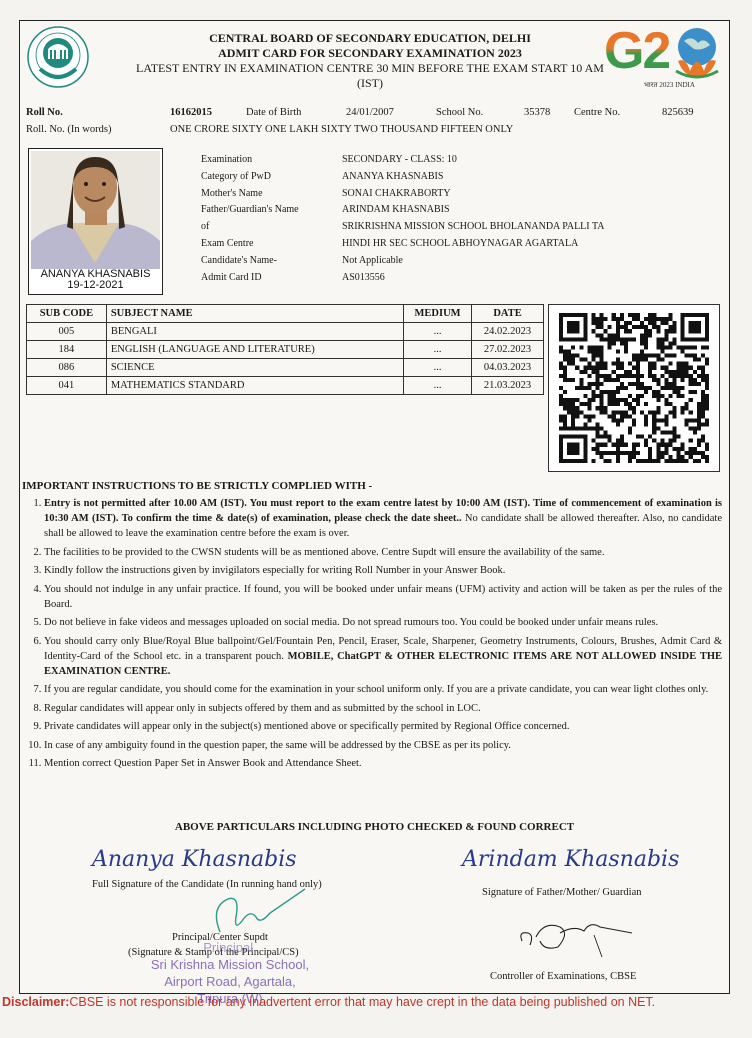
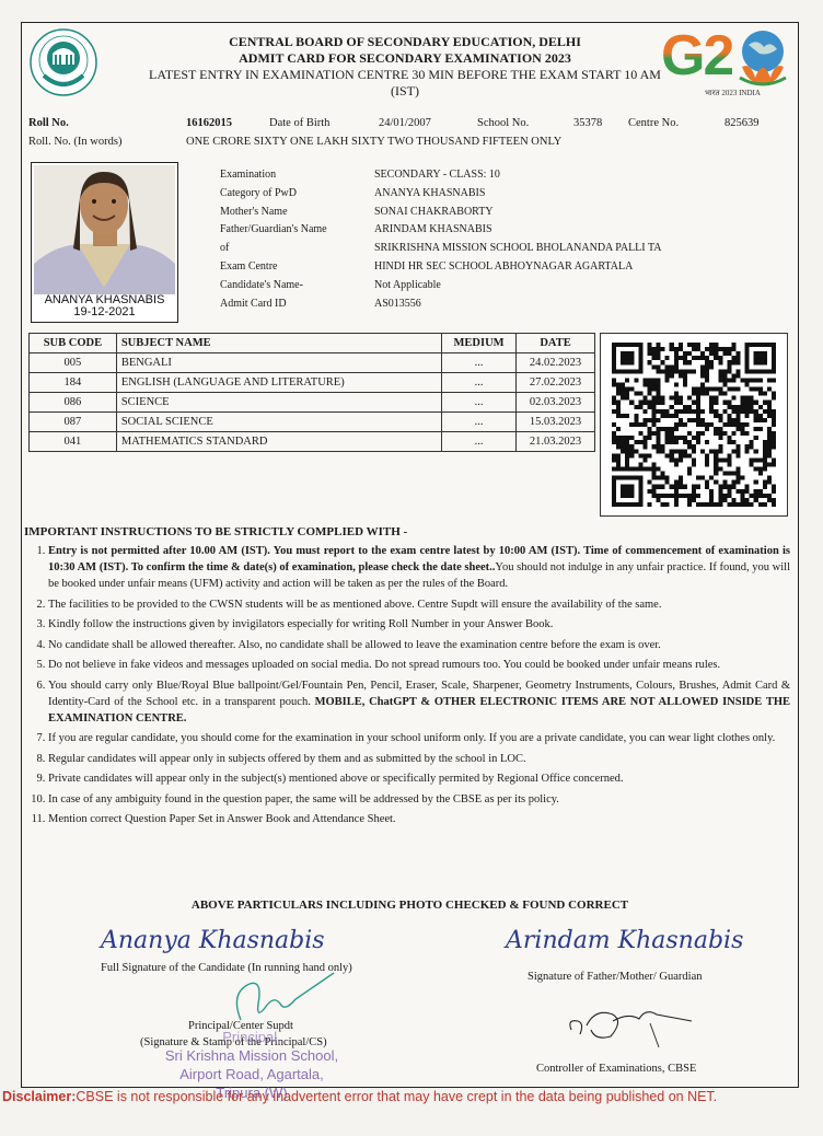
  CENTRAL BOARD OF SECONDARY EDUCATION, DELHI
  ADMIT CARD FOR SECONDARY EXAMINATION 2023
  LATEST ENTRY IN EXAMINATION CENTRE 30 MIN BEFORE THE EXAM START 10 AM
  (IST)
  G2
  भारत 2023 INDIA
  Roll No.
  16162015
  Date of Birth
  24/01/2007
  School No.
  35378
  Centre No.
  825639
  Roll. No. (In words)
  ONE CRORE SIXTY ONE LAKH SIXTY TWO THOUSAND FIFTEEN ONLY
  ANANYA KHASNABIS
  19-12-2021
  Examination
  Category of PwD
  Mother's Name
  Father/Guardian's Name
  of
  Exam Centre
  Candidate's Name-
  Admit Card ID
  SECONDARY - CLASS: 10
  ANANYA KHASNABIS
  SONAI CHAKRABORTY
  ARINDAM KHASNABIS
  SRIKRISHNA MISSION SCHOOL BHOLANANDA PALLI TA
  HINDI HR SEC SCHOOL ABHOYNAGAR AGARTALA
  Not Applicable
  AS013556
  SUB CODE	SUBJECT NAME	MEDIUM	DATE
  005	BENGALI	...	24.02.2023
  184	ENGLISH (LANGUAGE AND LITERATURE)	...	27.02.2023
- 086	SCIENCE	...	04.03.2023
+ 086	SCIENCE	...	02.03.2023
+ 087	SOCIAL SCIENCE	...	15.03.2023
  041	MATHEMATICS STANDARD	...	21.03.2023
  IMPORTANT INSTRUCTIONS TO BE STRICTLY COMPLIED WITH -
- Entry is not permitted after 10.00 AM (IST). You must report to the exam centre latest by 10:00 AM (IST). Time of commencement of examination is 10:30 AM (IST). To confirm the time & date(s) of examination, please check the date sheet.. No candidate shall be allowed thereafter. Also, no candidate shall be allowed to leave the examination centre before the exam is over.
+ Entry is not permitted after 10.00 AM (IST). You must report to the exam centre latest by 10:00 AM (IST). Time of commencement of examination is 10:30 AM (IST). To confirm the time & date(s) of examination, please check the date sheet..You should not indulge in any unfair practice. If found, you will be booked under unfair means (UFM) activity and action will be taken as per the rules of the Board.
  The facilities to be provided to the CWSN students will be as mentioned above. Centre Supdt will ensure the availability of the same.
  Kindly follow the instructions given by invigilators especially for writing Roll Number in your Answer Book.
- You should not indulge in any unfair practice. If found, you will be booked under unfair means (UFM) activity and action will be taken as per the rules of the Board.
+ No candidate shall be allowed thereafter. Also, no candidate shall be allowed to leave the examination centre before the exam is over.
  Do not believe in fake videos and messages uploaded on social media. Do not spread rumours too. You could be booked under unfair means rules.
  You should carry only Blue/Royal Blue ballpoint/Gel/Fountain Pen, Pencil, Eraser, Scale, Sharpener, Geometry Instruments, Colours, Brushes, Admit Card & Identity-Card of the School etc. in a transparent pouch. MOBILE, ChatGPT & OTHER ELECTRONIC ITEMS ARE NOT ALLOWED INSIDE THE EXAMINATION CENTRE.
  If you are regular candidate, you should come for the examination in your school uniform only. If you are a private candidate, you can wear light clothes only.
  Regular candidates will appear only in subjects offered by them and as submitted by the school in LOC.
  Private candidates will appear only in the subject(s) mentioned above or specifically permited by Regional Office concerned.
  In case of any ambiguity found in the question paper, the same will be addressed by the CBSE as per its policy.
  Mention correct Question Paper Set in Answer Book and Attendance Sheet.
  ABOVE PARTICULARS INCLUDING PHOTO CHECKED & FOUND CORRECT
  Ananya Khasnabis
  Full Signature of the Candidate (In running hand only)
  Arindam Khasnabis
  Signature of Father/Mother/ Guardian
  Principal/Center Supdt
  (Signature & Stamp of the Principal/CS)
  Principal,
  Sri Krishna Mission School,
  Airport Road, Agartala,
  Tripura (W)
  Controller of Examinations, CBSE
  Disclaimer:CBSE is not responsible for any inadvertent error that may have crept in the data being published on NET.
